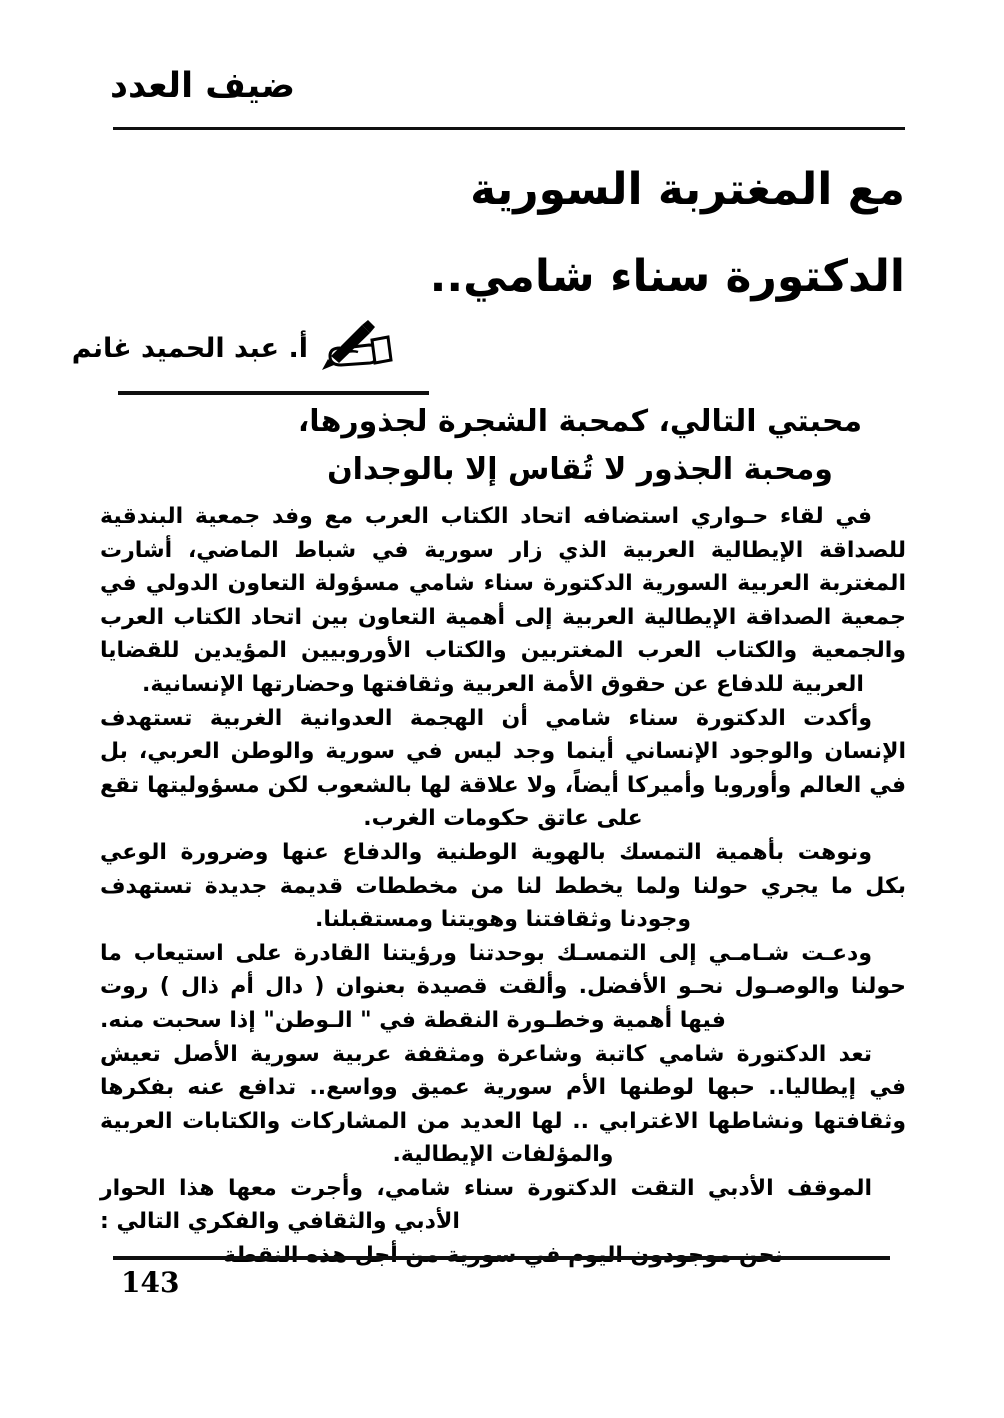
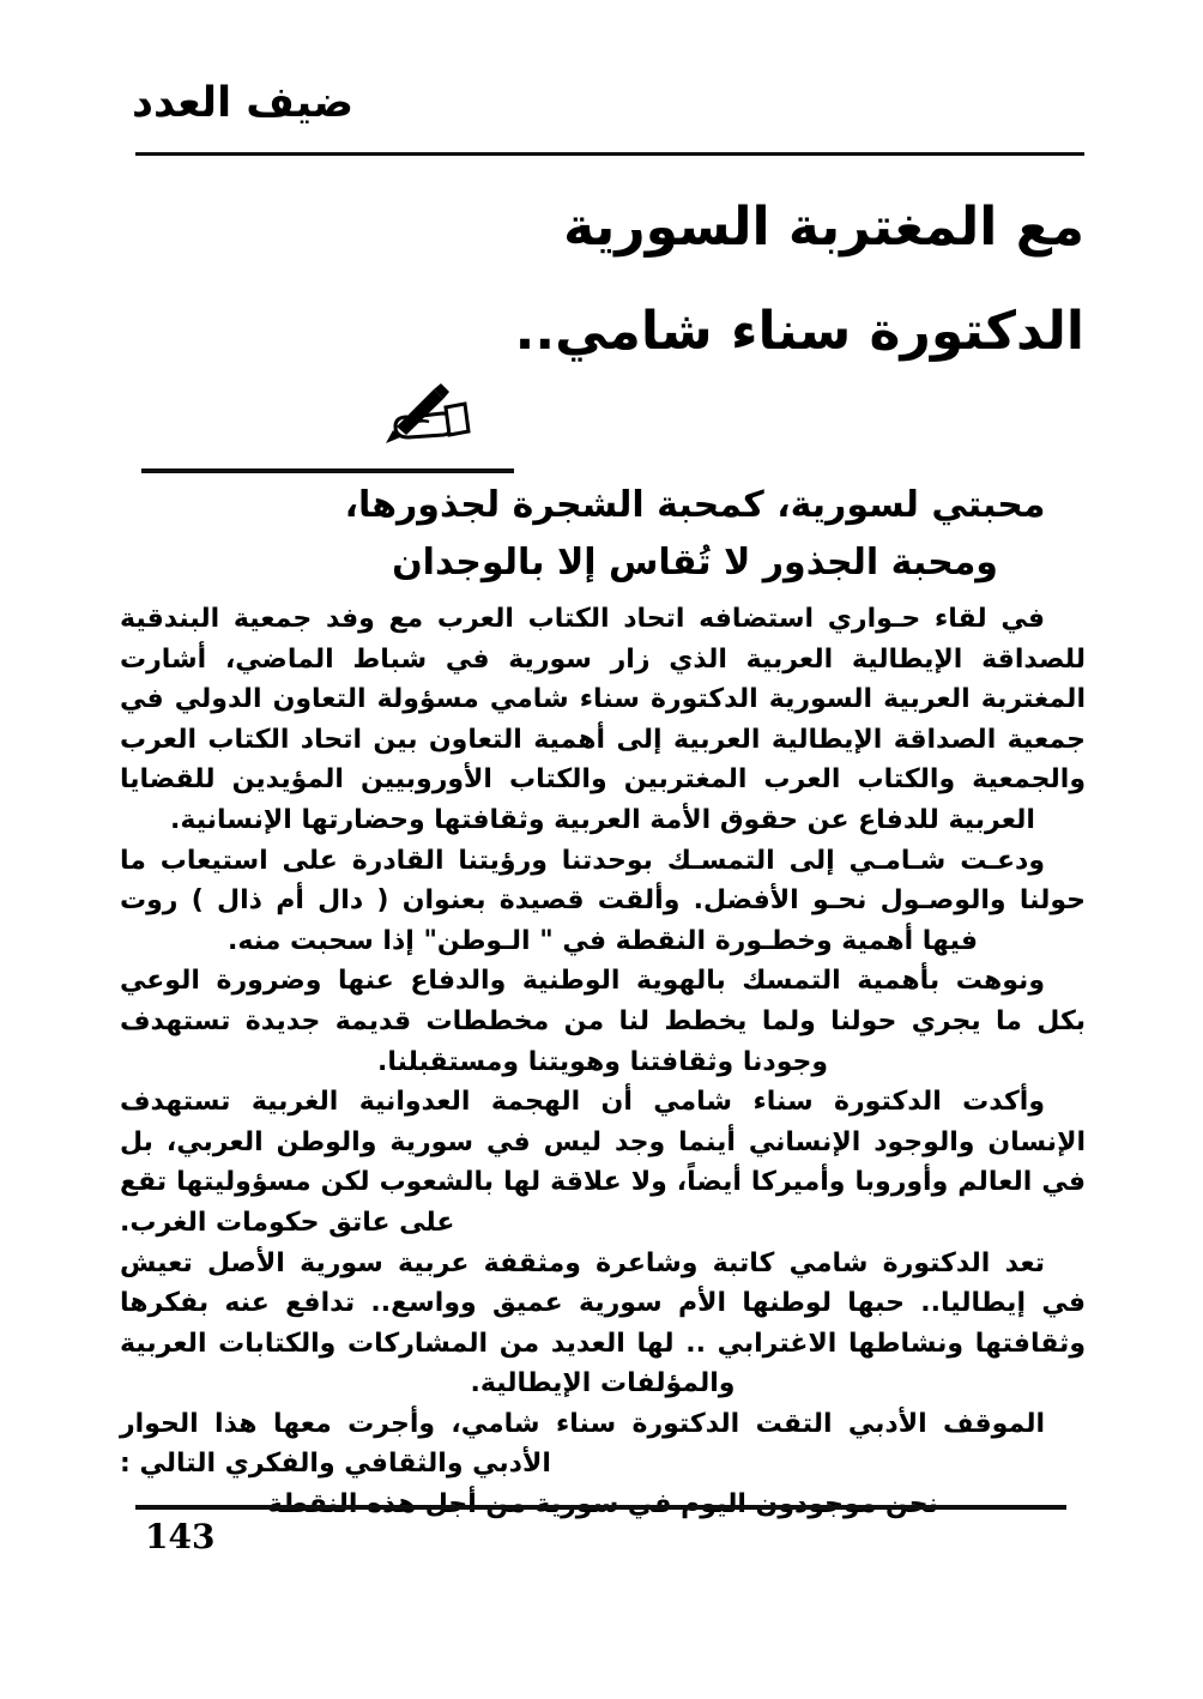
  ضيف العدد
  مع المغتربة السورية
  الدكتورة سناء شامي..
- أ. عبد الحميد غانم
- محبتي التالي، كمحبة الشجرة لجذورها،
+ محبتي لسورية، كمحبة الشجرة لجذورها،
  ومحبة الجذور لا تُقاس إلا بالوجدان
  في لقاء حـواري استضافه اتحاد الكتاب العرب مع وفد جمعية البندقية للصداقة الإيطالية العربية الذي زار سورية في شباط الماضي، أشارت المغتربة العربية السورية الدكتورة سناء شامي مسؤولة التعاون الدولي في جمعية الصداقة الإيطالية العربية إلى أهمية التعاون بين اتحاد الكتاب العرب والجمعية والكتاب العرب المغتربين والكتاب الأوروبيين المؤيدين للقضايا العربية للدفاع عن حقوق الأمة العربية وثقافتها وحضارتها الإنسانية.
- وأكدت الدكتورة سناء شامي أن الهجمة العدوانية الغربية تستهدف الإنسان والوجود الإنساني أينما وجد ليس في سورية والوطن العربي، بل في العالم وأوروبا وأميركا أيضاً، ولا علاقة لها بالشعوب لكن مسؤوليتها تقع على عاتق حكومات الغرب.
+ ودعـت شـامـي إلى التمسـك بوحدتنا ورؤيتنا القادرة على استيعاب ما حولنا والوصـول نحـو الأفضل. وألقت قصيدة بعنوان ( دال أم ذال ) روت فيها أهمية وخطـورة النقطة في " الـوطن" إذا سحبت منه.
  ونوهت بأهمية التمسك بالهوية الوطنية والدفاع عنها وضرورة الوعي بكل ما يجري حولنا ولما يخطط لنا من مخططات قديمة جديدة تستهدف وجودنا وثقافتنا وهويتنا ومستقبلنا.
- ودعـت شـامـي إلى التمسـك بوحدتنا ورؤيتنا القادرة على استيعاب ما حولنا والوصـول نحـو الأفضل. وألقت قصيدة بعنوان ( دال أم ذال ) روت فيها أهمية وخطـورة النقطة في " الـوطن" إذا سحبت منه.
+ وأكدت الدكتورة سناء شامي أن الهجمة العدوانية الغربية تستهدف الإنسان والوجود الإنساني أينما وجد ليس في سورية والوطن العربي، بل في العالم وأوروبا وأميركا أيضاً، ولا علاقة لها بالشعوب لكن مسؤوليتها تقع على عاتق حكومات الغرب.
  تعد الدكتورة شامي كاتبة وشاعرة ومثقفة عربية سورية الأصل تعيش في إيطاليا.. حبها لوطنها الأم سورية عميق وواسع.. تدافع عنه بفكرها وثقافتها ونشاطها الاغترابي .. لها العديد من المشاركات والكتابات العربية والمؤلفات الإيطالية.
  الموقف الأدبي التقت الدكتورة سناء شامي، وأجرت معها هذا الحوار الأدبي والثقافي والفكري التالي :
  143
